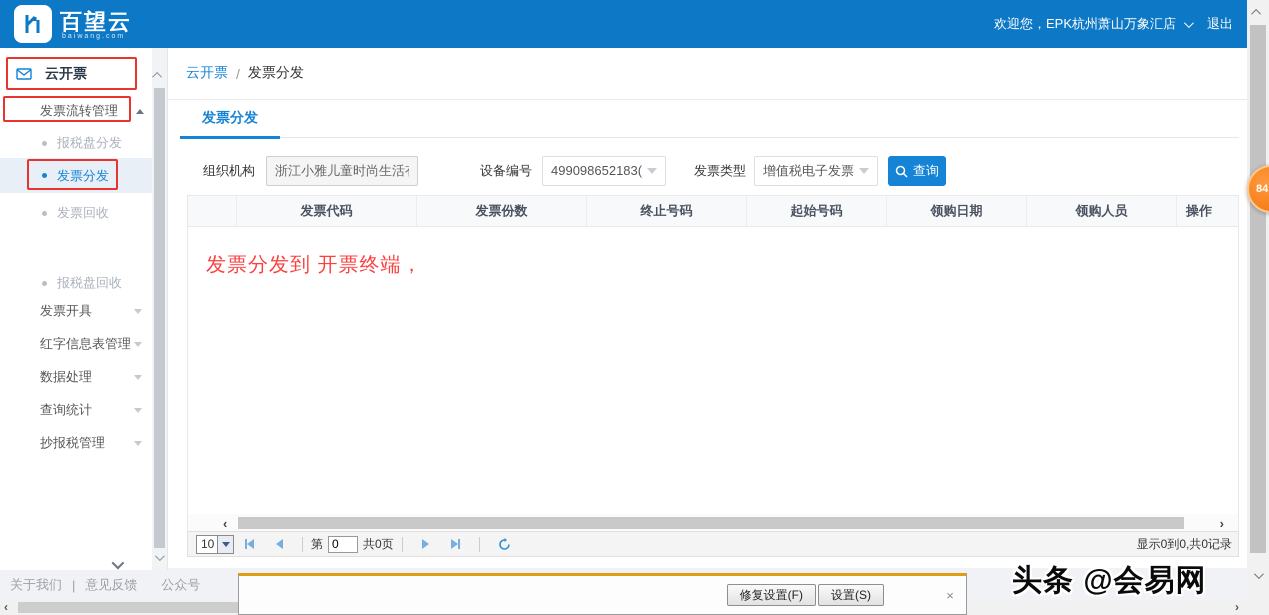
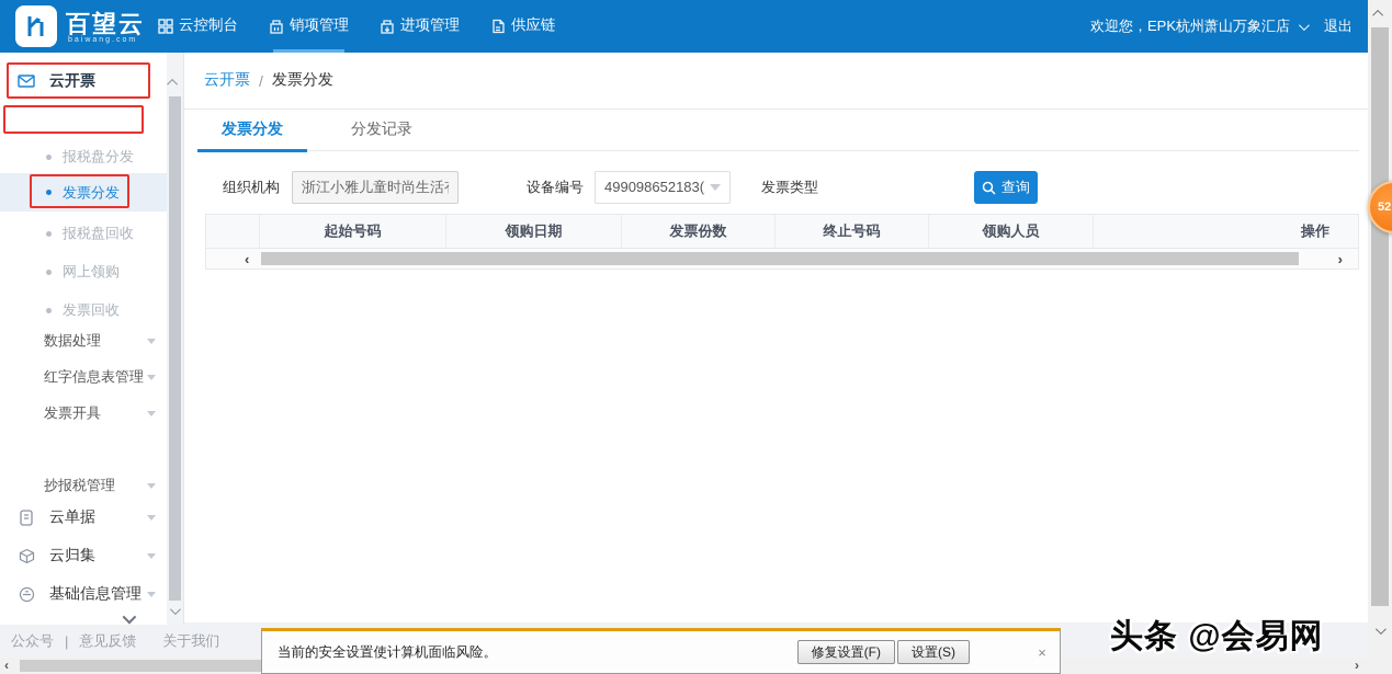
  百望云
+ 云控制台
+ 销项管理
+ 进项管理
+ 供应链
  欢迎您，EPK杭州萧山万象汇店
  退出
  云开票
- 发票流转管理
  报税盘分发
  发票分发
- 发票回收
+ 报税盘回收
+ 网上领购
- 报税盘回收
+ 发票回收
- 发票开具
+ 数据处理
  红字信息表管理
- 数据处理
+ 发票开具
- 查询统计
  抄报税管理
+ 云单据
+ 云归集
+ 基础信息管理
  云开票
  /
  发票分发
  发票分发
+ 分发记录
  组织机构
  浙江小雅儿童时尚生活
  设备编号
  499098652183(
  发票类型
- 增值税电子发票
  查询
- 发票代码
- 发票份数
+ 起始号码
- 终止号码
+ 领购日期
- 起始号码
+ 发票份数
- 领购日期
+ 终止号码
  领购人员
  操作
- 发票分发到 开票终端，
  ‹
  ›
- 10
- 第
- 0
- 共0页
- 显示0到0,共0记录
- 关于我们
+ 公众号
  |
  意见反馈
- 公众号
+ 关于我们
  ‹
  ›
+ 当前的安全设置使计算机面临风险。
  修复设置(F)
  设置(S)
  ×
  头条 @会易网
- 84
+ 52
